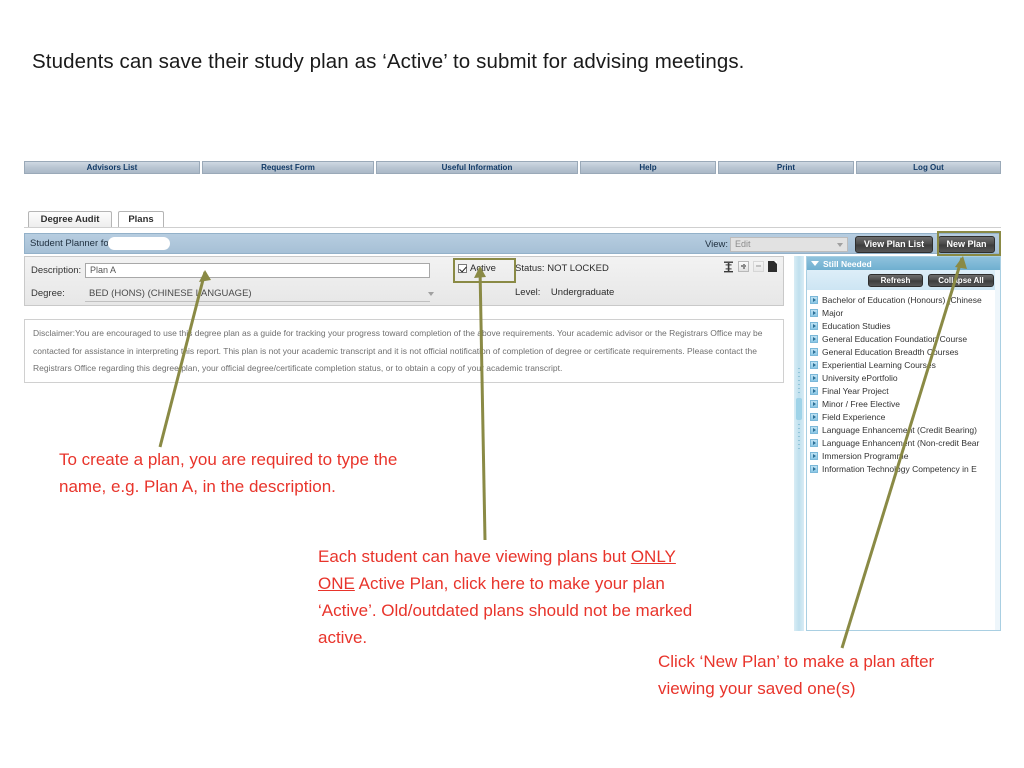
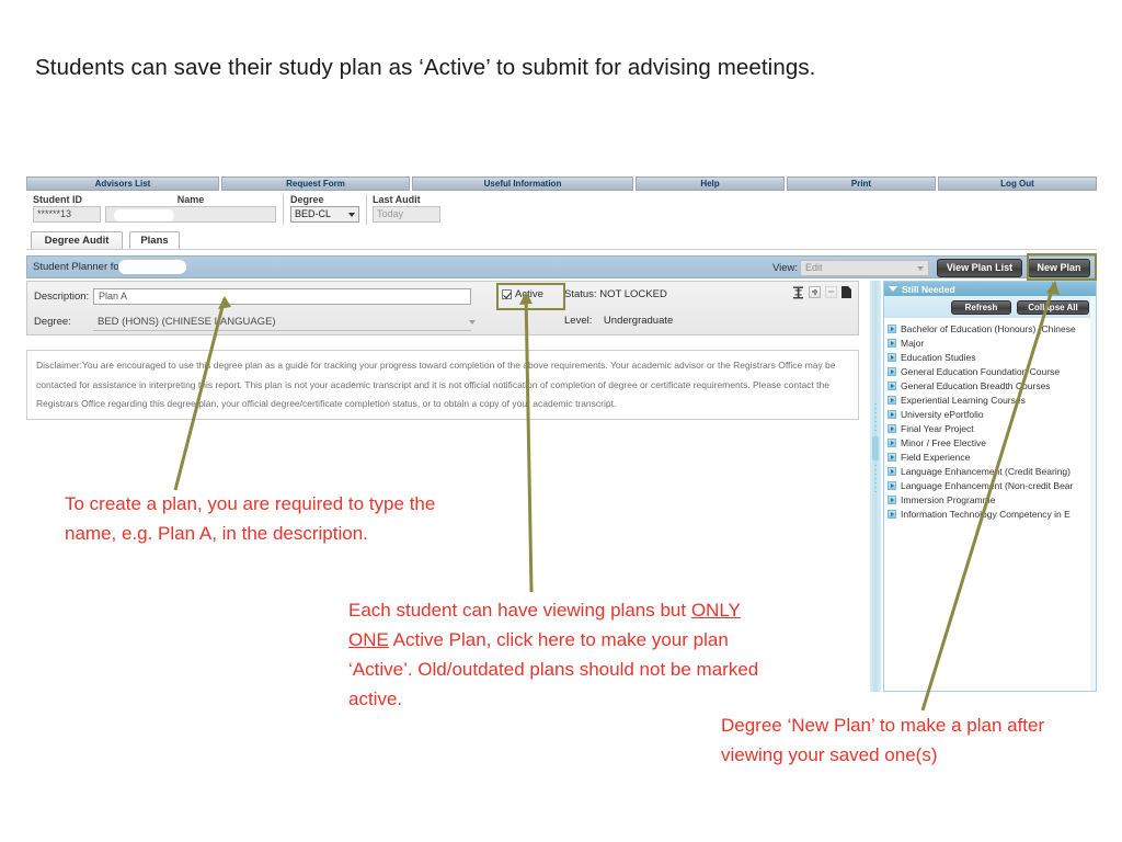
  Students can save their study plan as ‘Active’ to submit for advising meetings.
  Advisors List
  Request Form
  Useful Information
  Help
  Print
  Log Out
+ Student ID
+ ******13
+ Name
+ Degree
+ BED-CL
+ Last Audit
+ Today
  Degree Audit
  Plans
  Student Planner fo
  View:
  Edit
  View Plan List
  New Plan
  Description:
  Plan A
  Degree:
  BED (HONS) (CHINESEANGUAGE)
  Ative
  Status: NOT LOCKED
  Level: Undergraduate
  Disclaimer:You are encouraged to use thi degree plan as a guide for tracking your progress toward completion of the above requirements. Your academic advisor or the Registrars Office may be contacted for assistance in interpreting tis report. This plan is not your academic transcript and it is not official notificaton of completion of degree or certificate requirements. Please contact the Registrars Office regarding this degree plan, your official degree/certificate completion status, or to obtain a copy of you academic transcript.
  Still Needed
  Refresh
  Collpse All
  Bachelor of Education (Honours)Chinese
  Major
  Education Studies
  General Education Foundation Course
  General Education Breadth Courses
  Experiential Learning Courss
  University ePortfolio
  Final Year Project
  Minor / Free Elective
  Field Experience
  Language Enhancemet (Credit Bearing)
  Language Enhancemnt (Non-credit Bear
  Immersion Programe
  Information Technolgy Competency in E
  To create a plan, you are required to type the name, e.g. Plan A, in the description.
  Each student can have viewing plans but ONLY ONE Active Plan, click here to make your plan ‘Active’. Old/outdated plans should not be marked active.
- Click ‘New Plan’ to make a plan after viewing your saved one(s)
+ Degree ‘New Plan’ to make a plan after viewing your saved one(s)
